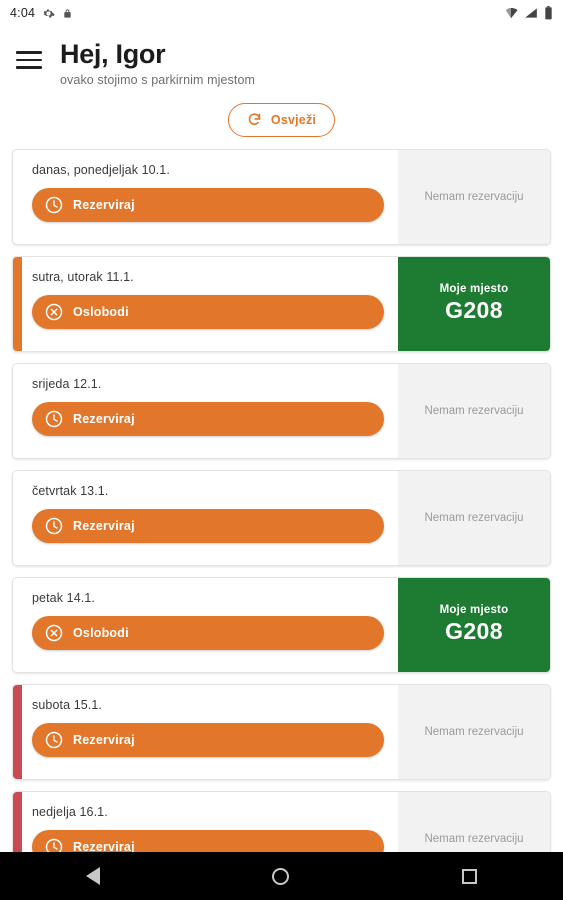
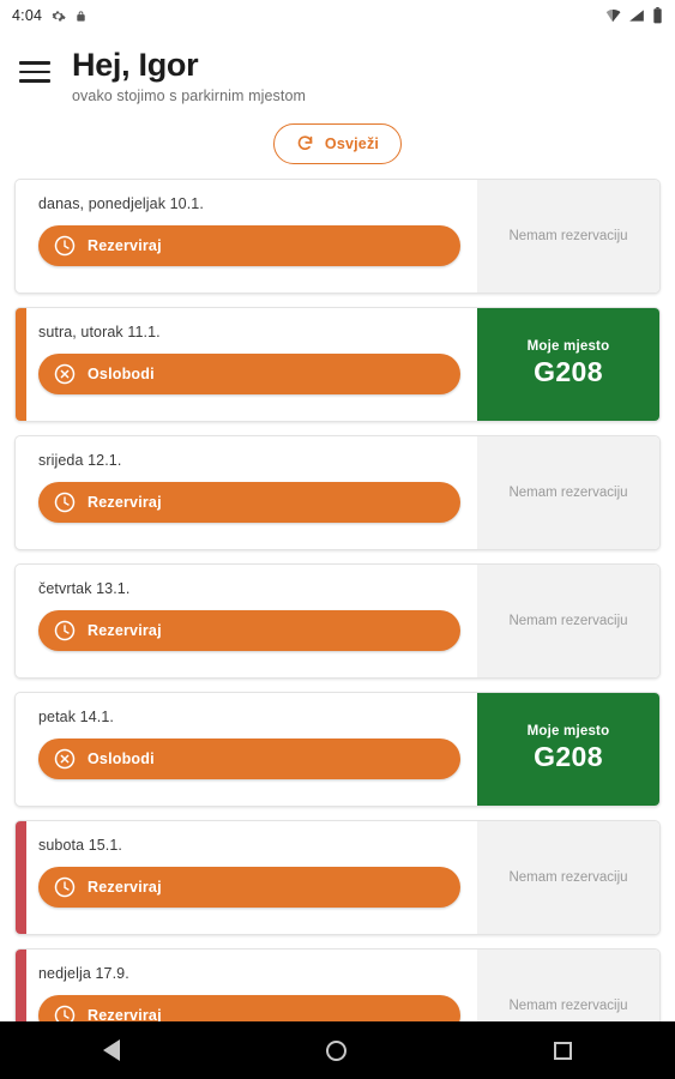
  4:04
  Hej, Igor
  ovako stojimo s parkirnim mjestom
  Osvježi
  danas, ponedjeljak 10.1.
  Rezerviraj
  Nemam rezervaciju
  sutra, utorak 11.1.
  Oslobodi
  Moje mjesto
  G208
  srijeda 12.1.
  Rezerviraj
  Nemam rezervaciju
  četvrtak 13.1.
  Rezerviraj
  Nemam rezervaciju
  petak 14.1.
  Oslobodi
  Moje mjesto
  G208
  subota 15.1.
  Rezerviraj
  Nemam rezervaciju
- nedjelja 16.1.
+ nedjelja 17.9.
  Rezerviraj
  Nemam rezervaciju
